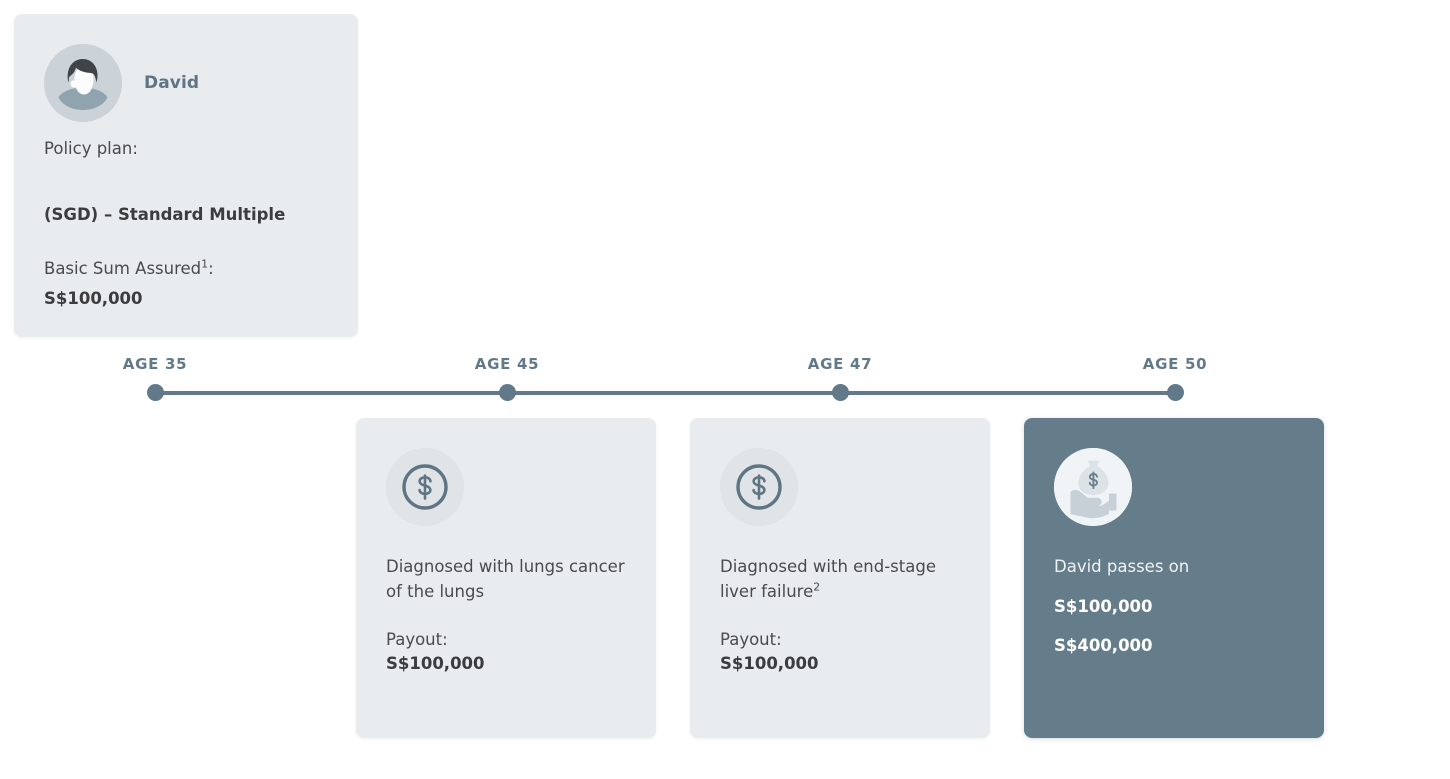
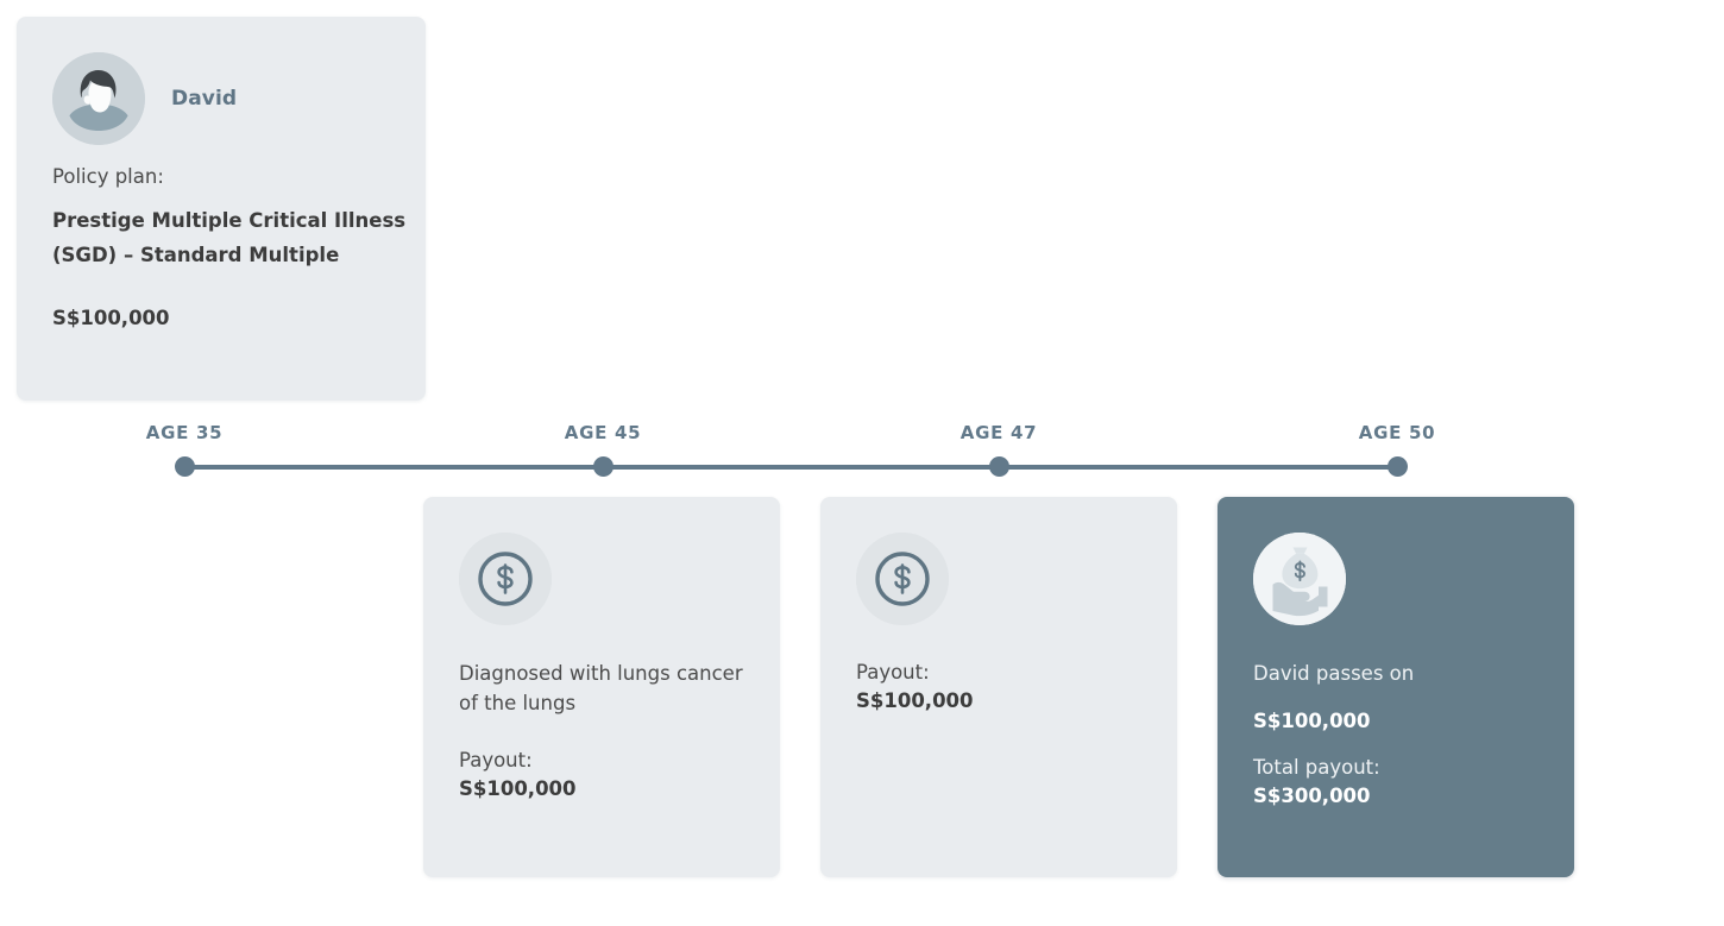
  David
  Policy plan:
+ Prestige Multiple Critical Illness
  (SGD) – Standard Multiple
- Basic Sum Assured1:
  S$100,000
  AGE 35
  AGE 45
  AGE 47
  AGE 50
  Diagnosed with lungs cancer of the lungs
  Payout:
  S$100,000
- Diagnosed with end-stage liver failure2
  Payout:
  S$100,000
  David passes on
  S$100,000
+ Total payout:
- S$400,000
+ S$300,000
